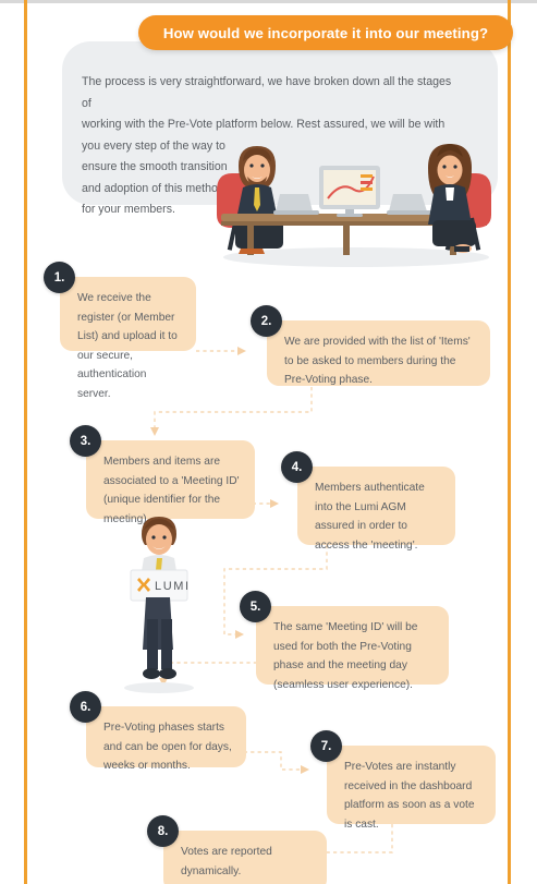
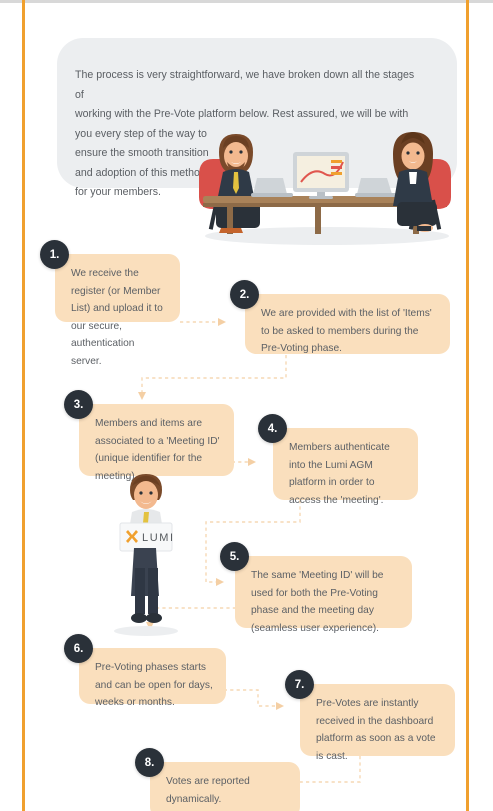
- How would we incorporate it into our meeting?
  The process is very straightforward, we have broken down all the stages of
  working with the Pre-Vote platform below. Rest assured, we will be with
  you every step of the way to ensure the smooth transition and adoption of this metho for your members.
  LUMI
  1.
  We receive the register (or Member List) and upload it to our secure, authentication server.
  2.
  We are provided with the list of 'Items' to be asked to members during the Pre-Voting phase.
  3.
  Members and items are associated to a 'Meeting ID' (unique identifier for the meeting).
  4.
- Members authenticate into the Lumi AGM assured in order to access the 'meeting'.
+ Members authenticate into the Lumi AGM platform in order to access the 'meeting'.
  5.
  The same 'Meeting ID' will be used for both the Pre-Voting phase and the meeting day (seamless user experience).
  6.
  Pre-Voting phases starts and can be open for days, weeks or months.
  7.
  Pre-Votes are instantly received in the dashboard platform as soon as a vote is cast.
  8.
  Votes are reported dynamically.
